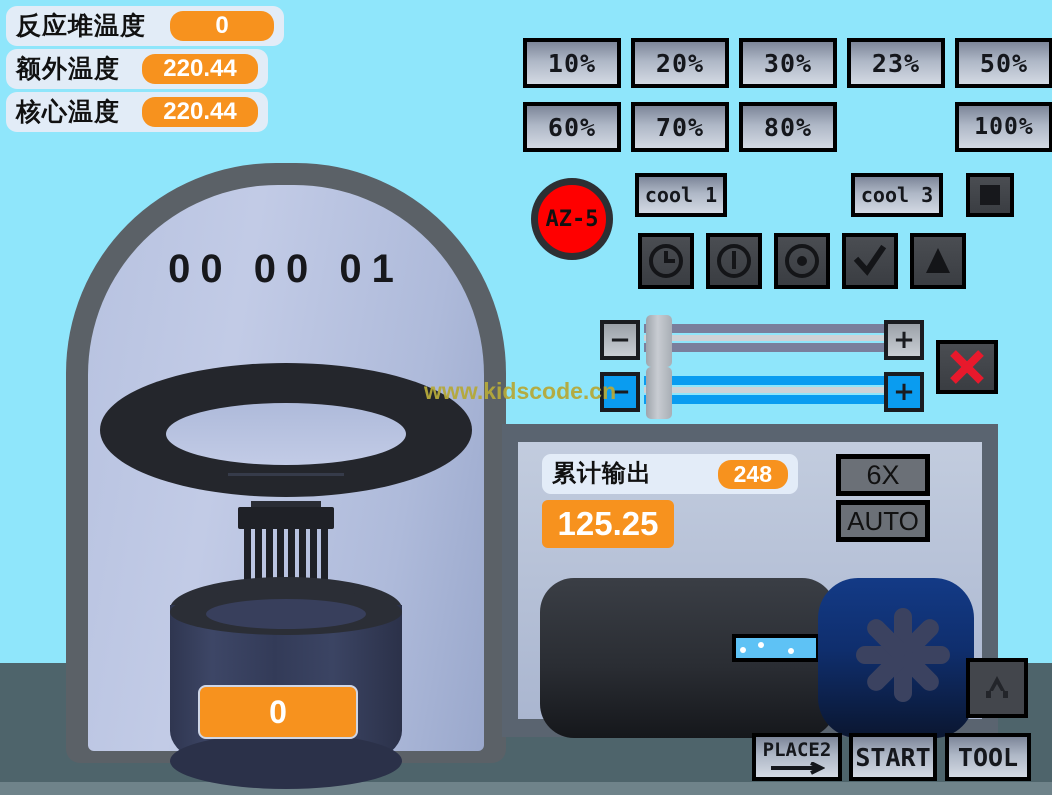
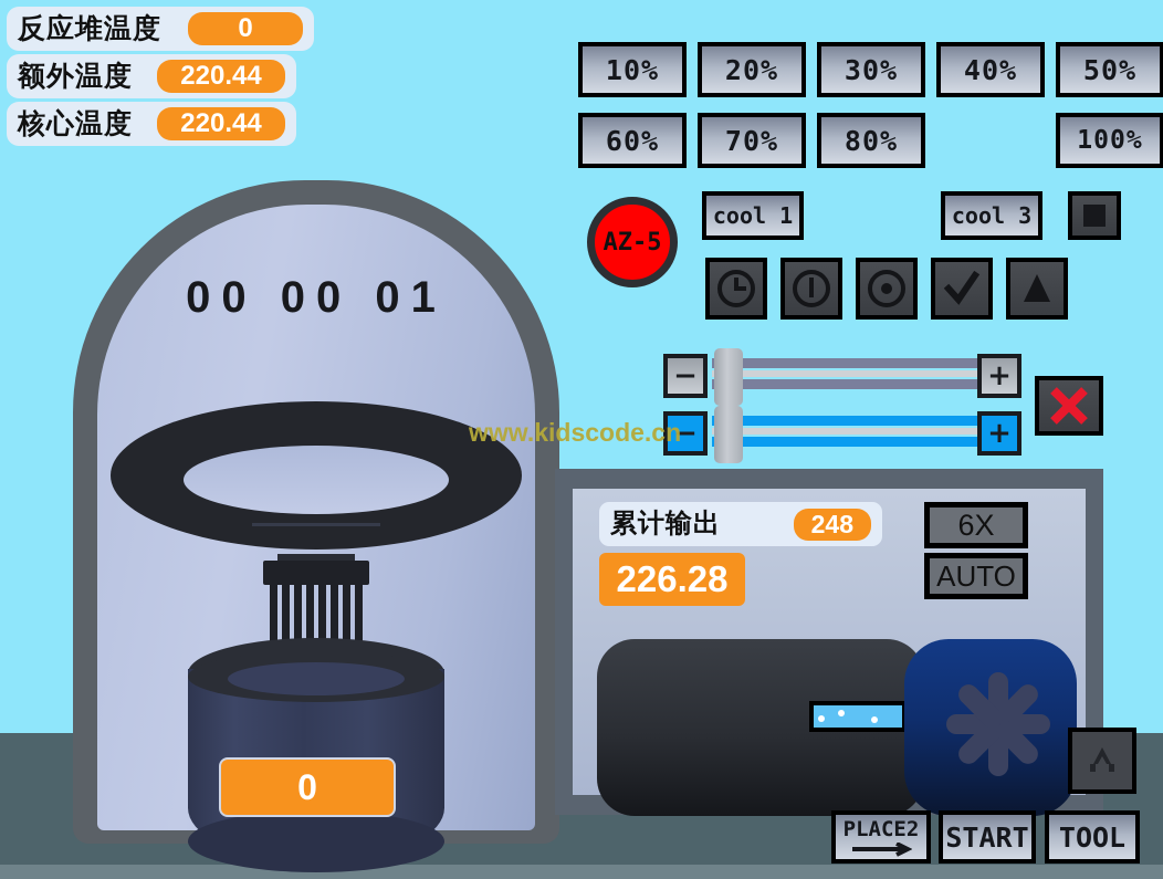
  00 00 01
  0
  反应堆温度
  0
  额外温度
  220.44
  核心温度
  220.44
  10%
  20%
  30%
- 23%
+ 40%
  50%
  60%
  70%
  80%
  100%
  AZ-5
  cool 1
  cool 3
  −
  +
  −
  +
  累计输出
  248
- 125.25
+ 226.28
  6X
  AUTO
  PLACE2
  START
  TOOL
  www.kidscode.cn
